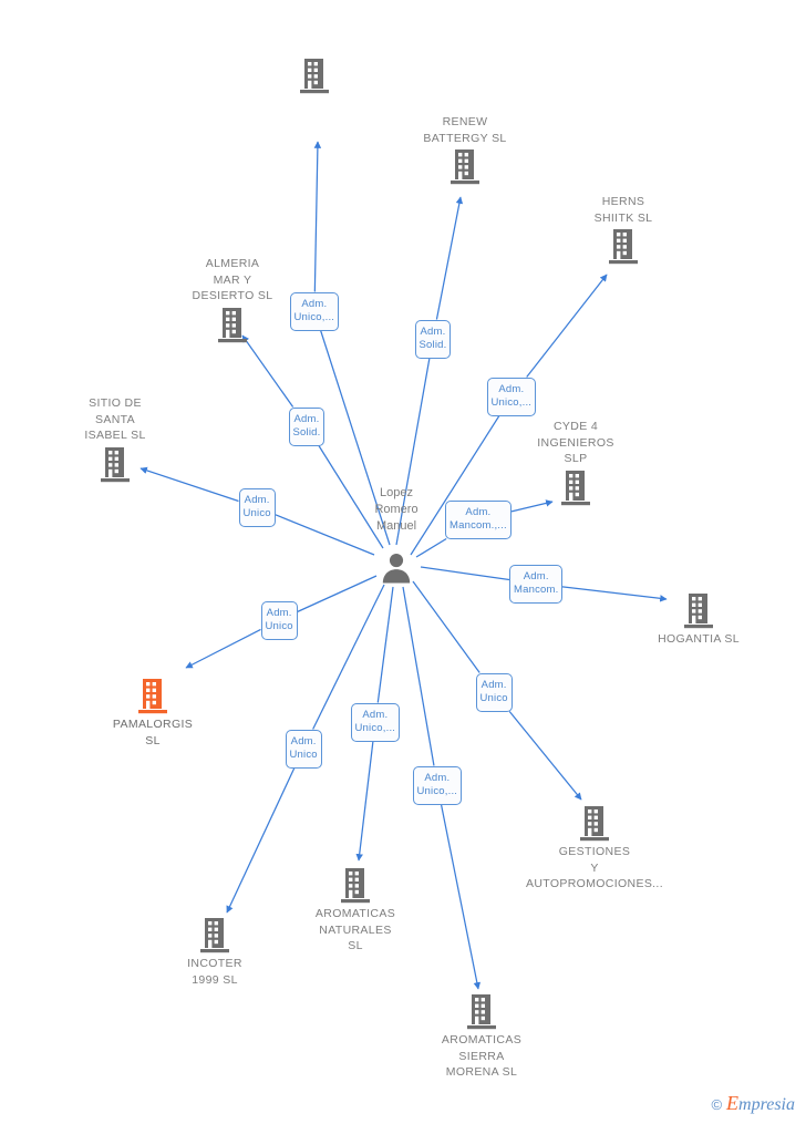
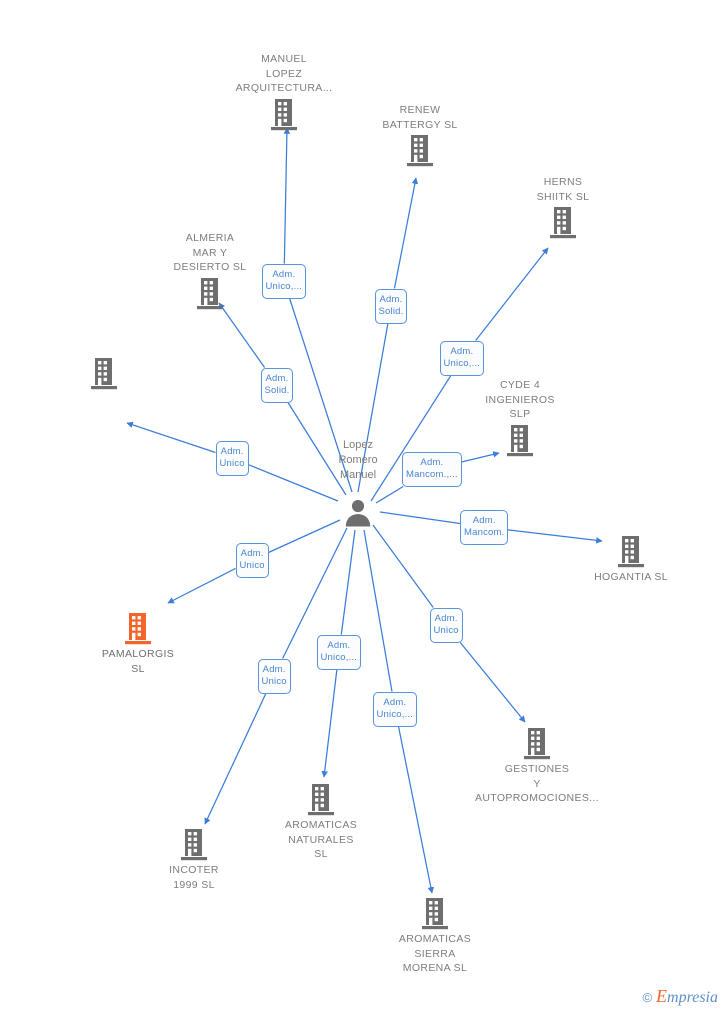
  Lopez
  Romero
  Manuel
+ MANUEL
+ LOPEZ
+ ARQUITECTURA...
  RENEW
  BATTERGY SL
  HERNS
  SHIITK SL
  ALMERIA
  MAR Y
  DESIERTO SL
- SITIO DE
- SANTA
- ISABEL SL
  CYDE 4
  INGENIEROS
  SLP
  HOGANTIA SL
  PAMALORGIS
  SL
  GESTIONES
  Y
  AUTOPROMOCIONES...
  AROMATICAS
  NATURALES
  SL
  INCOTER
  1999 SL
  AROMATICAS
  SIERRA
  MORENA SL
  Adm.
  Unico,...
  Adm.
  Solid.
  Adm.
  Unico,...
  Adm.
  Solid.
  Adm.
  Unico
  Adm.
  Mancom.,...
  Adm.
  Mancom.
  Adm.
  Unico
  Adm.
  Unico
  Adm.
  Unico,...
  Adm.
  Unico
  Adm.
  Unico,...
  ©
  Empresia
